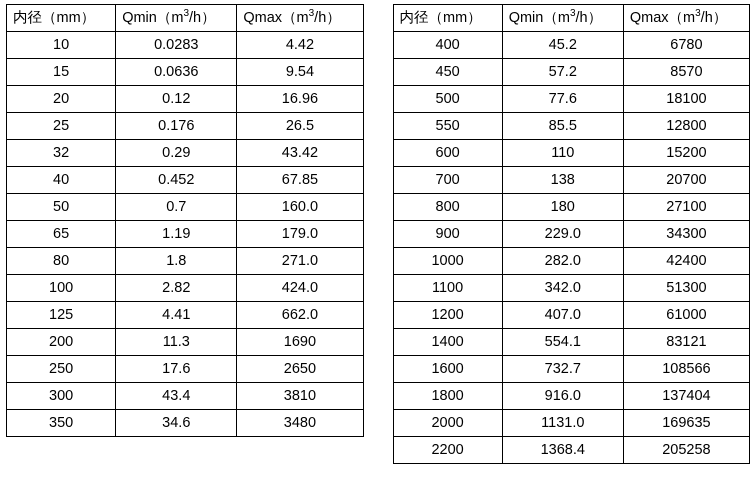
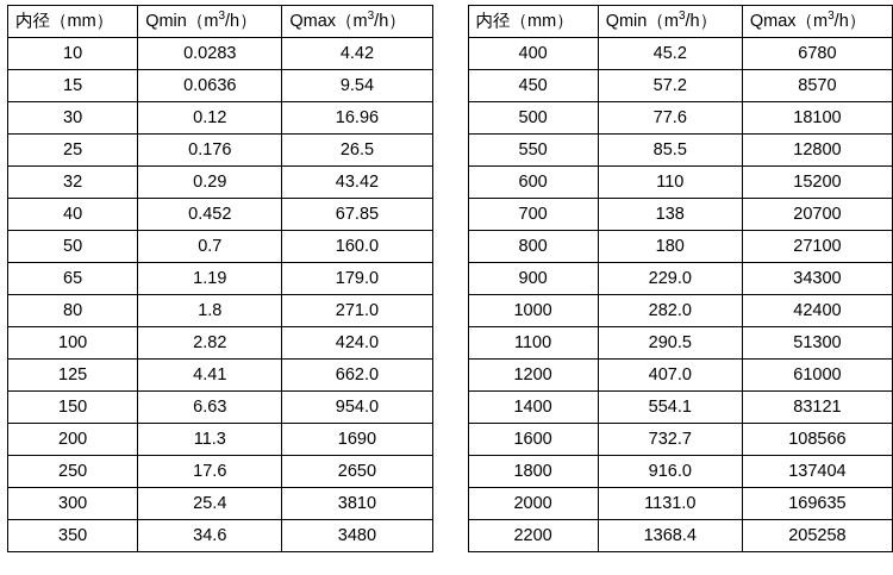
  内径（mm）	Qmin（m3/h）	Qmax（m3/h）
  10	0.0283	4.42
  15	0.0636	9.54
- 20	0.12	16.96
+ 30	0.12	16.96
  25	0.176	26.5
  32	0.29	43.42
  40	0.452	67.85
  50	0.7	160.0
  65	1.19	179.0
  80	1.8	271.0
  100	2.82	424.0
  125	4.41	662.0
+ 150	6.63	954.0
  200	11.3	1690
  250	17.6	2650
- 300	43.4	3810
+ 300	25.4	3810
  350	34.6	3480
  内径（mm）	Qmin（m3/h）	Qmax（m3/h）
  400	45.2	6780
  450	57.2	8570
  500	77.6	18100
  550	85.5	12800
  600	110	15200
  700	138	20700
  800	180	27100
  900	229.0	34300
  1000	282.0	42400
- 1100	342.0	51300
+ 1100	290.5	51300
  1200	407.0	61000
  1400	554.1	83121
  1600	732.7	108566
  1800	916.0	137404
  2000	1131.0	169635
  2200	1368.4	205258
